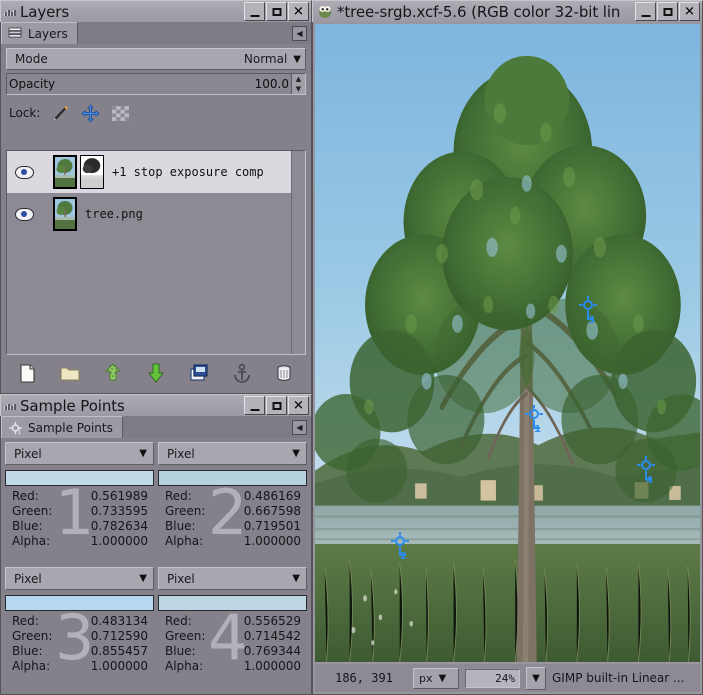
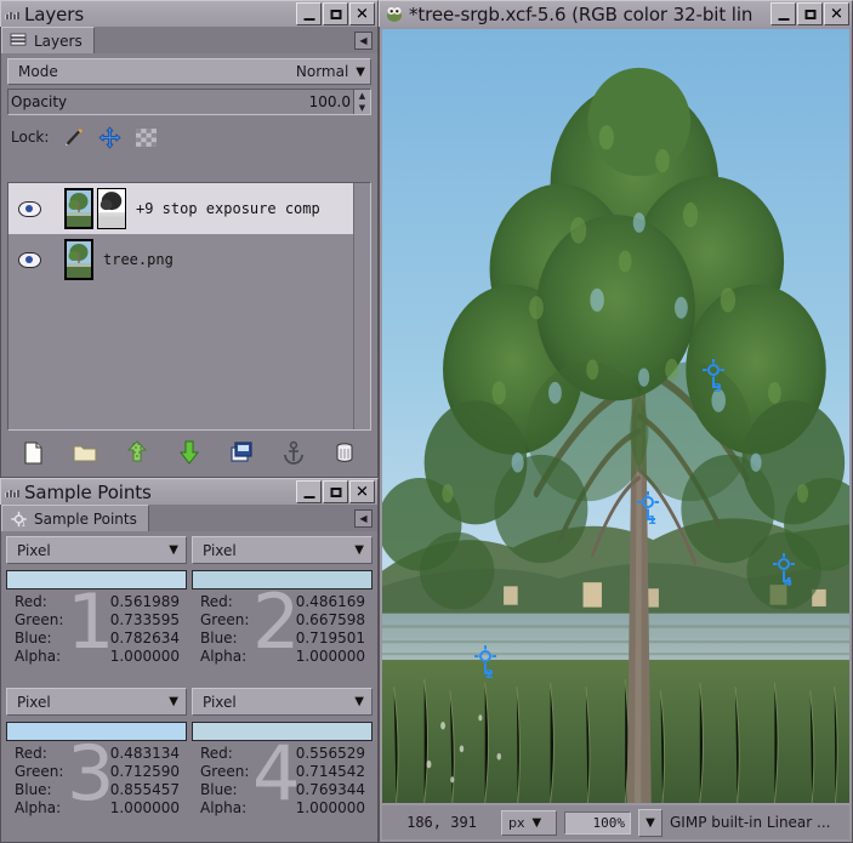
  Layers
  Layers
  ◀
  Mode
  Normal
  ▼
  Opacity
  100.0
  ▲
  ▼
  Lock:
- +1 stop exposure comp
+ +9 stop exposure comp
  tree.png
  Sample Points
  Sample Points
  ◀
  Pixel
  ▼
  1
  Red:
  0.561989
  Green:
  0.733595
  Blue:
  0.782634
  Alpha:
  1.000000
  Pixel
  ▼
  2
  Red:
  0.486169
  Green:
  0.667598
  Blue:
  0.719501
  Alpha:
  1.000000
  Pixel
  ▼
  3
  Red:
  0.483134
  Green:
  0.712590
  Blue:
  0.855457
  Alpha:
  1.000000
  Pixel
  ▼
  4
  Red:
  0.556529
  Green:
  0.714542
  Blue:
  0.769344
  Alpha:
  1.000000
  *tree-srgb.xcf-5.6 (RGB color 32-bit lin
  1
  2
  3
  4
  186, 391
  px
  ▼
- 24%
+ 100%
  ▼
  GIMP built-in Linear ...
